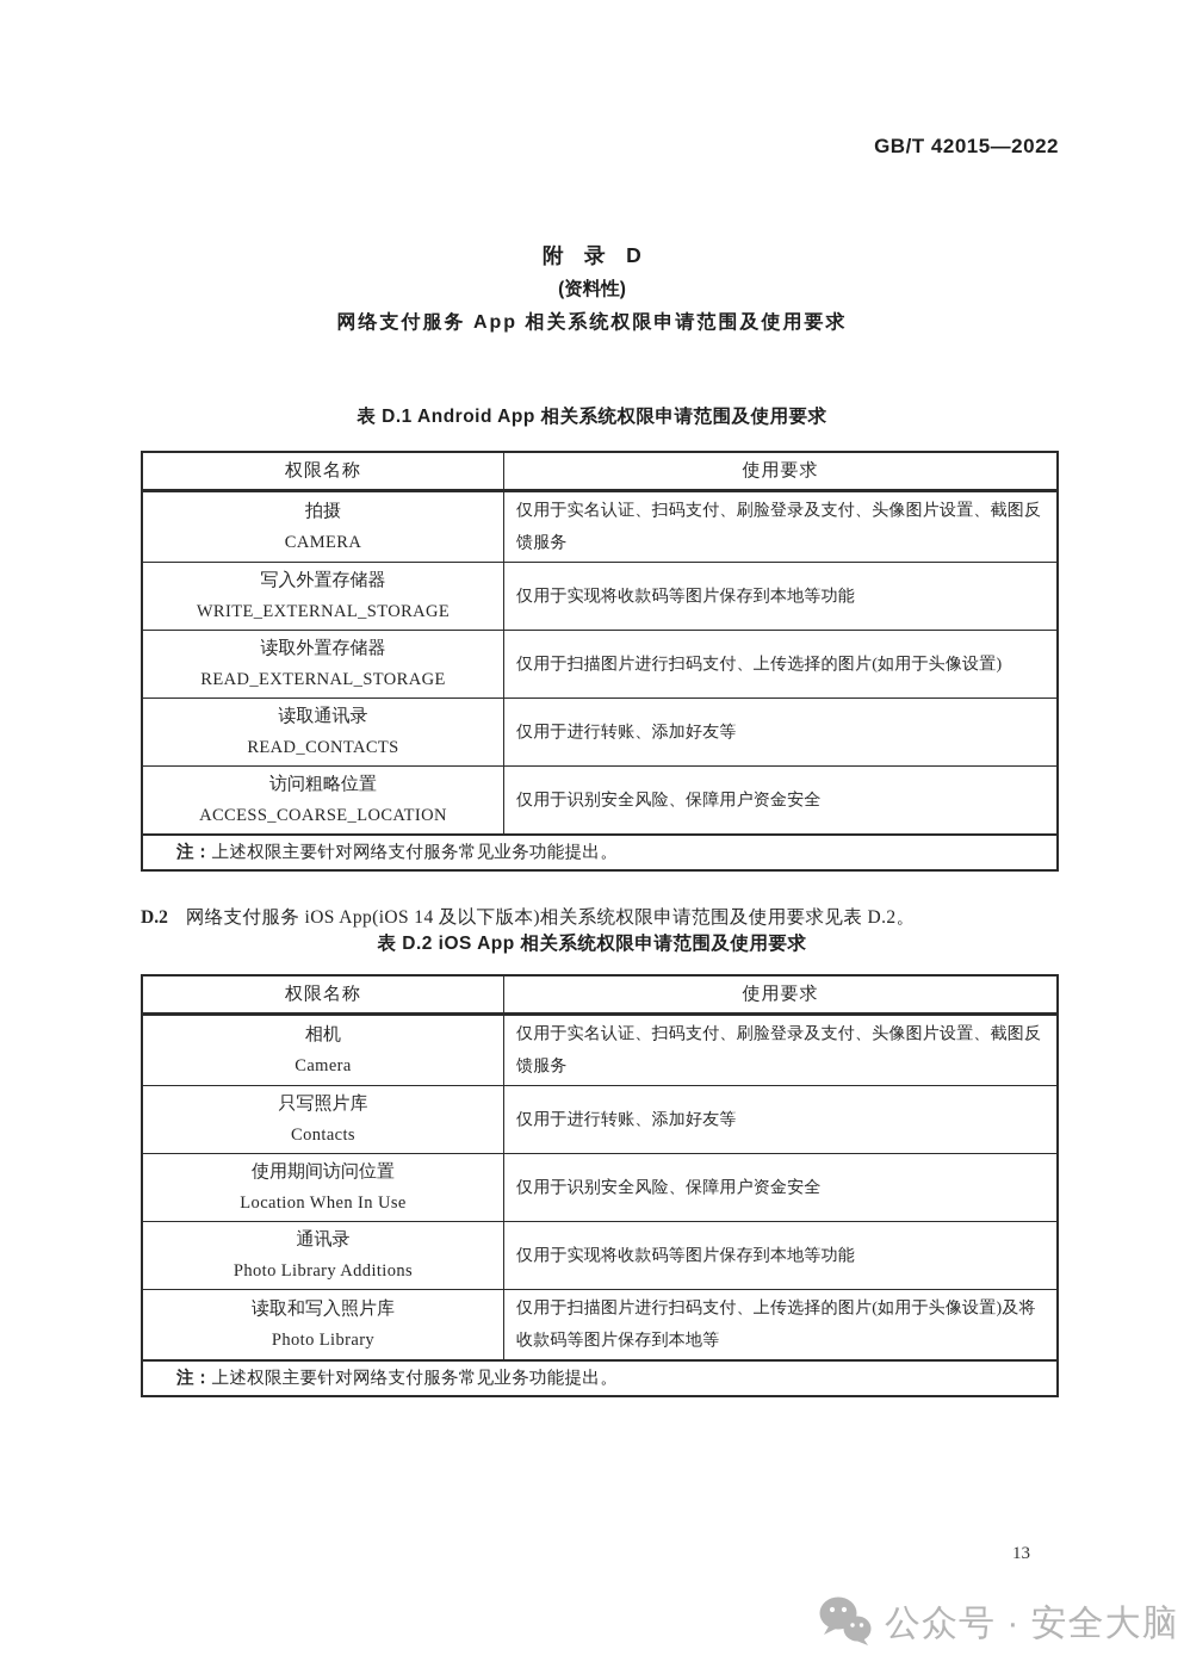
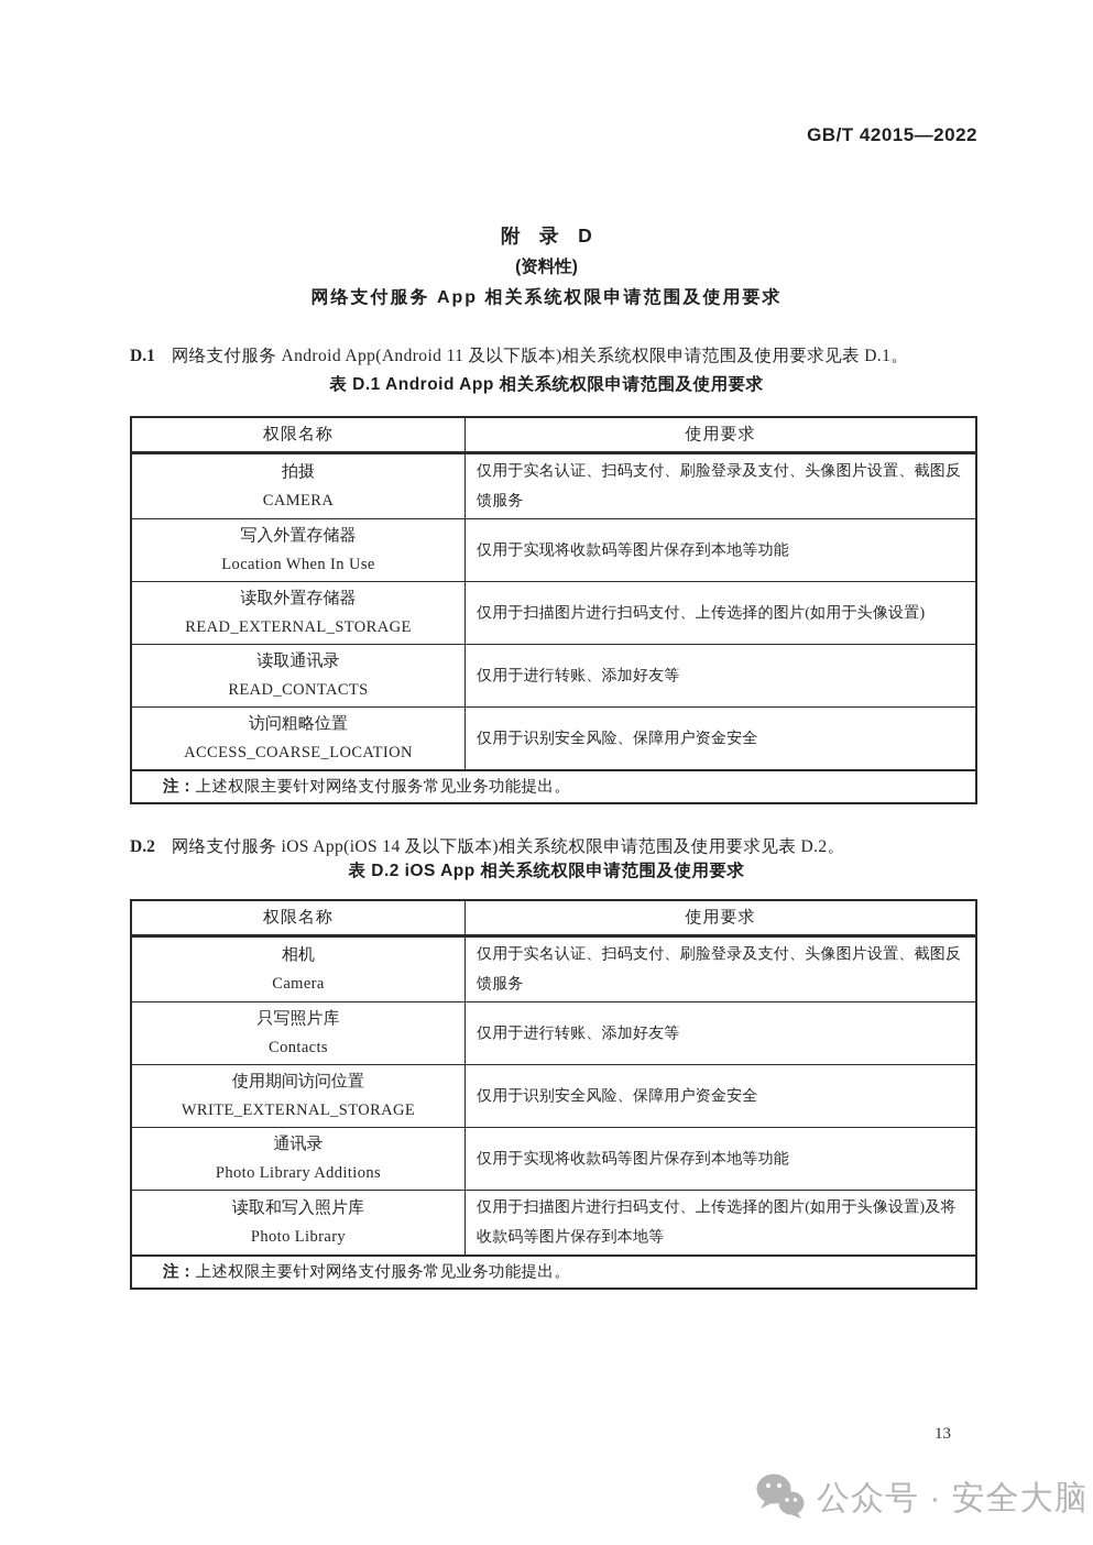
  GB/T 42015—2022
  附 录 D
  (资料性)
  网络支付服务 App 相关系统权限申请范围及使用要求
+ D.1 网络支付服务 Android App(Android 11 及以下版本)相关系统权限申请范围及使用要求见表 D.1。
  表 D.1 Android App 相关系统权限申请范围及使用要求
  权限名称
  使用要求
  拍摄
  CAMERA
  仅用于实名认证、扫码支付、刷脸登录及支付、头像图片设置、截图反馈服务
  写入外置存储器
- WRITE_EXTERNAL_STORAGE
+ Location When In Use
  仅用于实现将收款码等图片保存到本地等功能
  读取外置存储器
  READ_EXTERNAL_STORAGE
  仅用于扫描图片进行扫码支付、上传选择的图片(如用于头像设置)
  读取通讯录
  READ_CONTACTS
  仅用于进行转账、添加好友等
  访问粗略位置
  ACCESS_COARSE_LOCATION
  仅用于识别安全风险、保障用户资金安全
  注：
  上述权限主要针对网络支付服务常见业务功能提出。
  D.2 网络支付服务 iOS App(iOS 14 及以下版本)相关系统权限申请范围及使用要求见表 D.2。
  表 D.2 iOS App 相关系统权限申请范围及使用要求
  权限名称
  使用要求
  相机
  Camera
  仅用于实名认证、扫码支付、刷脸登录及支付、头像图片设置、截图反馈服务
  只写照片库
  Contacts
  仅用于进行转账、添加好友等
  使用期间访问位置
- Location When In Use
+ WRITE_EXTERNAL_STORAGE
  仅用于识别安全风险、保障用户资金安全
  通讯录
  Photo Library Additions
  仅用于实现将收款码等图片保存到本地等功能
  读取和写入照片库
  Photo Library
  仅用于扫描图片进行扫码支付、上传选择的图片(如用于头像设置)及将收款码等图片保存到本地等
  注：
  上述权限主要针对网络支付服务常见业务功能提出。
  13
  公众号 · 安全大脑
